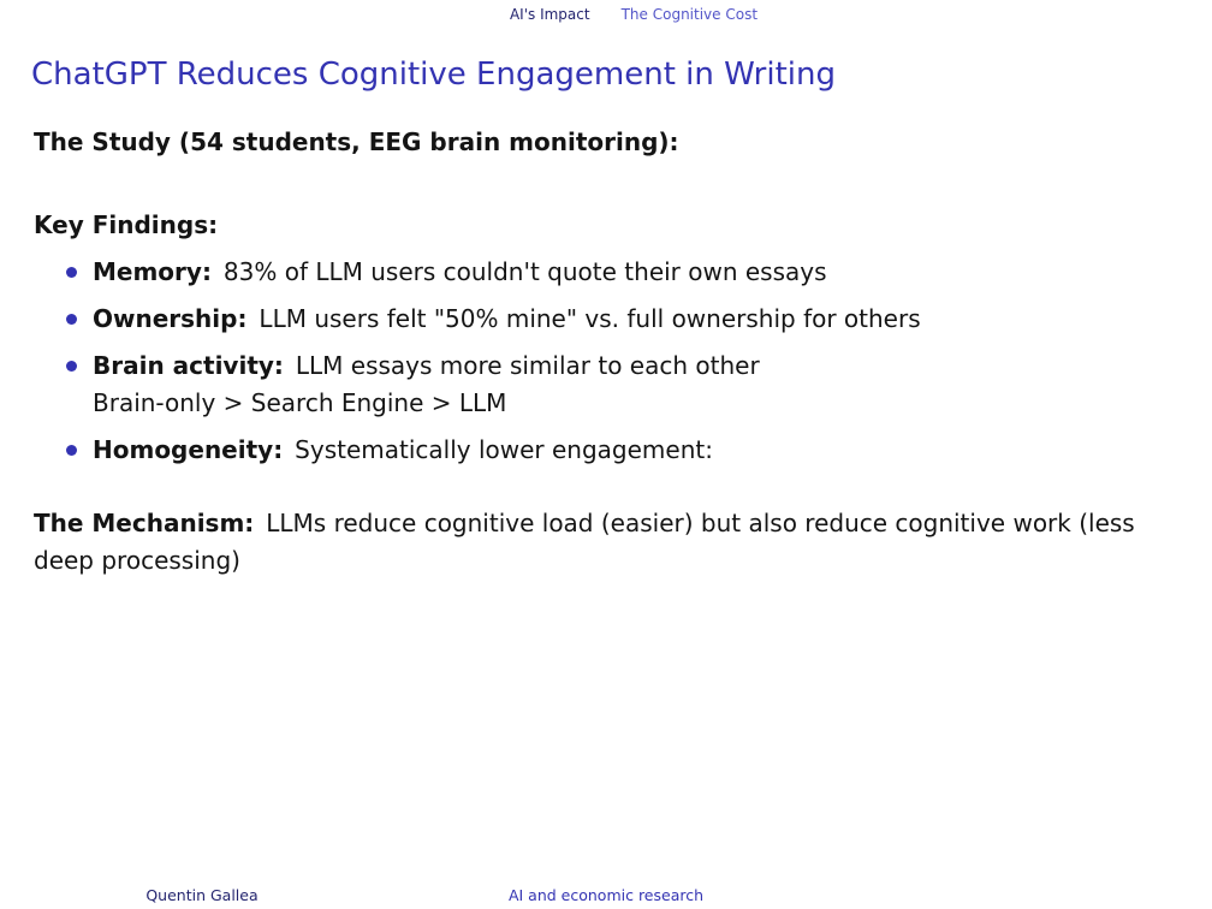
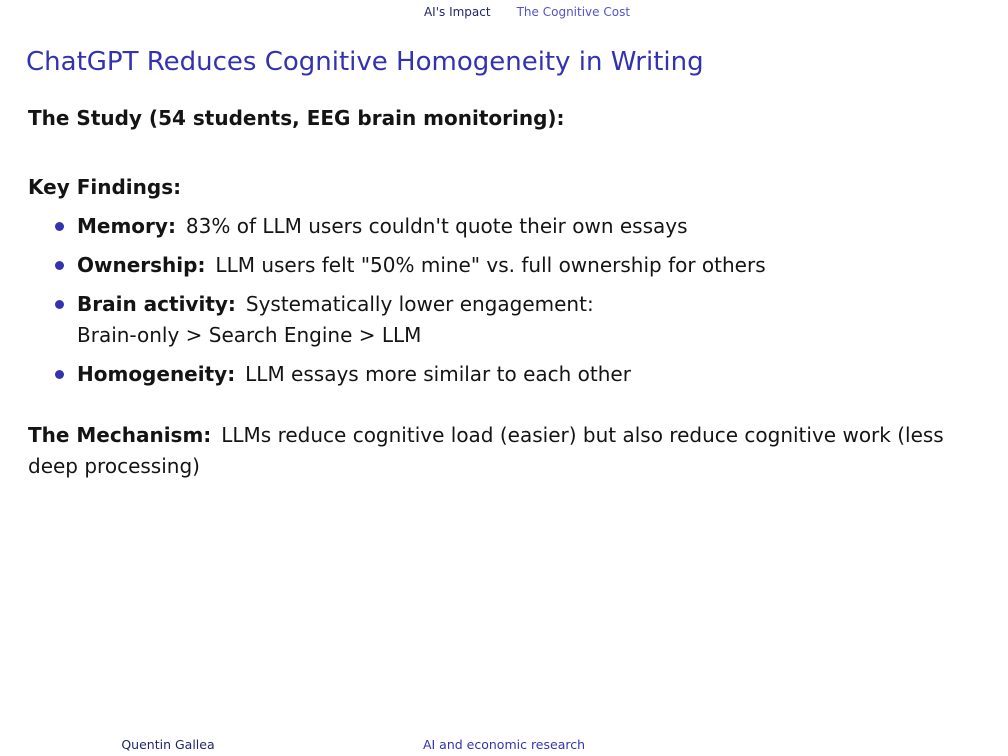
  AI's Impact
  The Cognitive Cost
- ChatGPT Reduces Cognitive Engagement in Writing
+ ChatGPT Reduces Cognitive Homogeneity in Writing
  The Study (54 students, EEG brain monitoring):
  Key Findings:
  Memory: 83% of LLM users couldn't quote their own essays
  Ownership: LLM users felt "50% mine" vs. full ownership for others
- Brain activity: LLM essays more similar to each other
+ Brain activity: Systematically lower engagement:
  Brain-only > Search Engine > LLM
- Homogeneity: Systematically lower engagement:
+ Homogeneity: LLM essays more similar to each other
  The Mechanism: LLMs reduce cognitive load (easier) but also reduce cognitive work (less deep processing)
  Quentin Gallea
  AI and economic research
